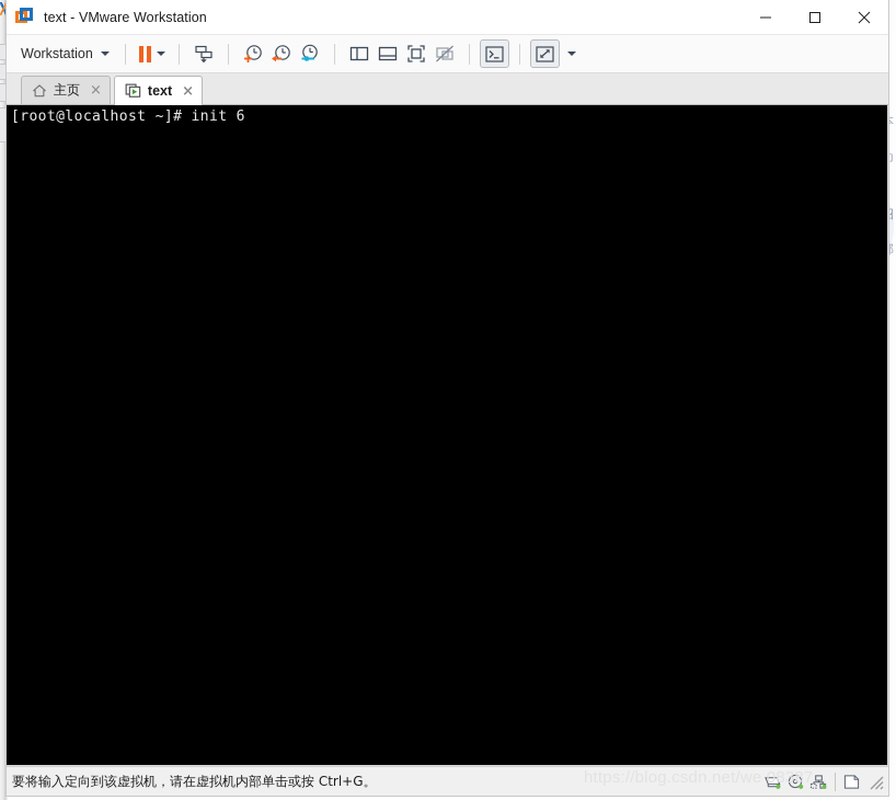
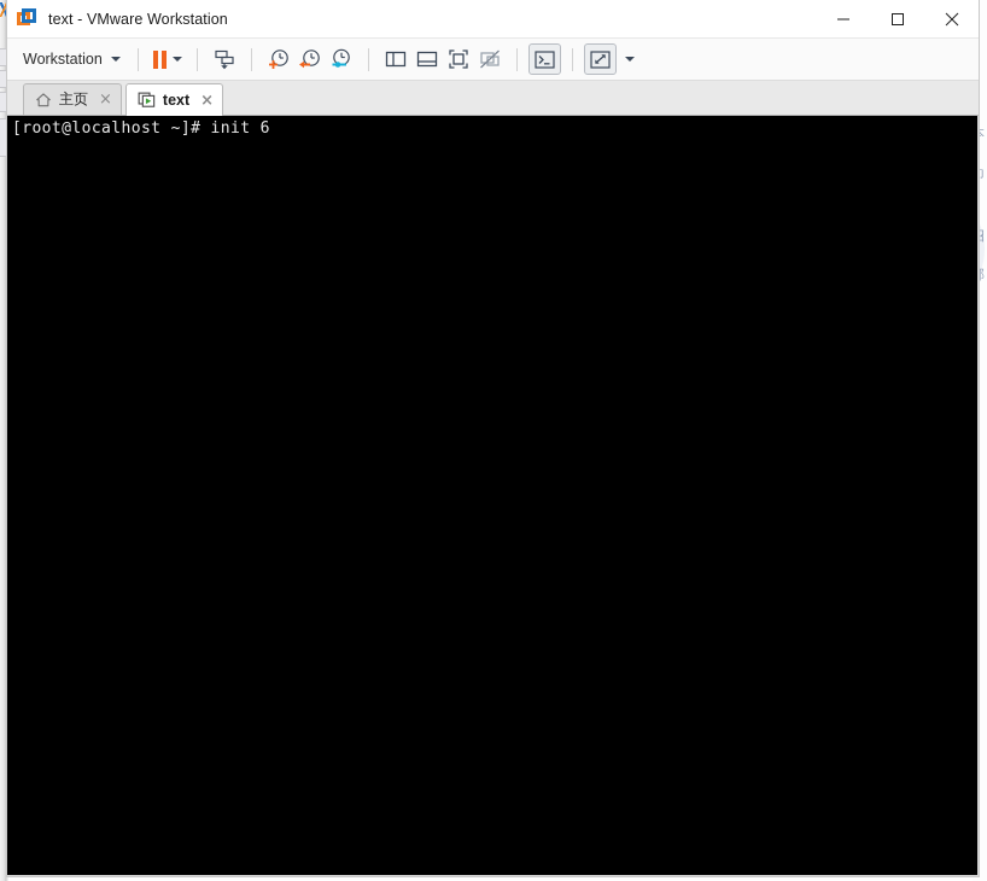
  text - VMware Workstation
  Workstation
  主页
  ×
  text
  ×
  [root@localhost ~]# init 6
- 要将输入定向到该虚拟机，请在虚拟机内部单击或按 Ctrl+G。
- https://blog.csdn.net/we 08387
